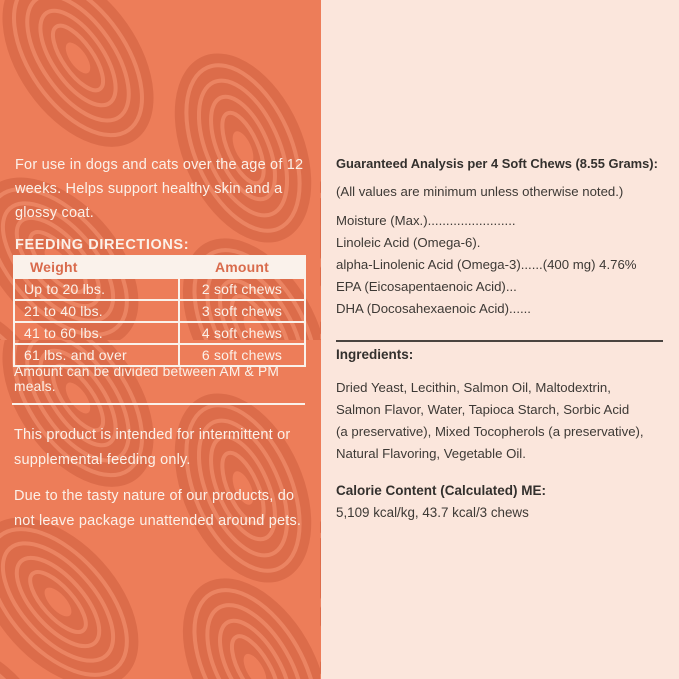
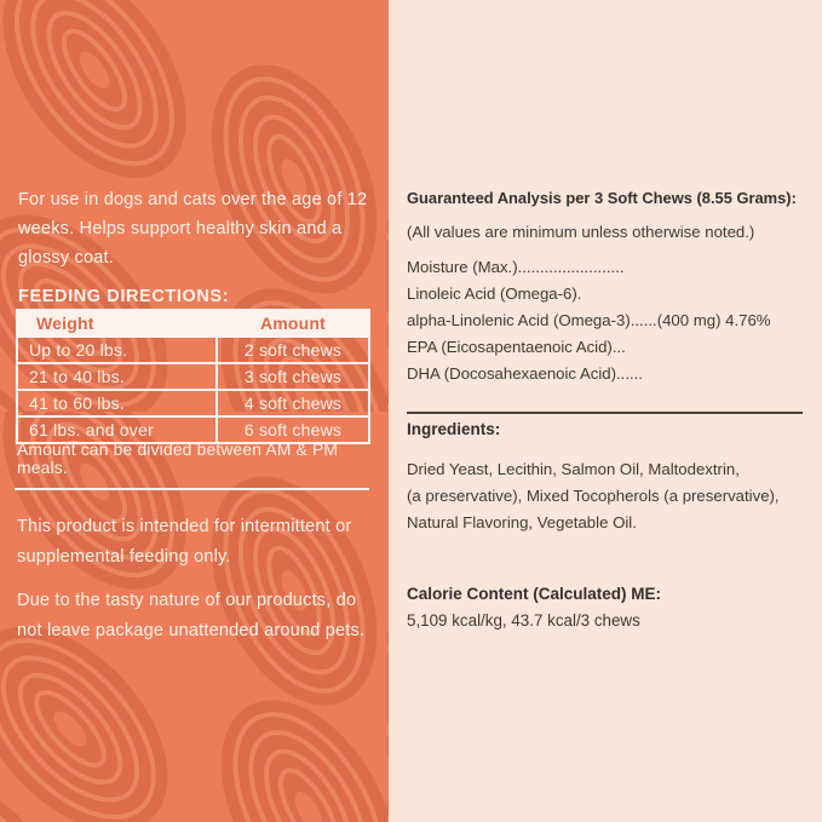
  For use in dogs and cats over the age of 12
  weeks. Helps support healthy skin and a
  glossy coat.
  FEEDING DIRECTIONS:
  Weight	Amount
  Up to 20 lbs.	2 soft chews
  21 to 40 lbs.	3 soft chews
  41 to 60 lbs.	4 soft chews
  61 lbs. and over	6 soft chews
  Amount can be divided between AM & PM meals.
  This product is intended for intermittent or
  supplemental feeding only.
  Due to the tasty nature of our products, do
  not leave package unattended around pets.
- Guaranteed Analysis per 4 Soft Chews (8.55 Grams):
+ Guaranteed Analysis per 3 Soft Chews (8.55 Grams):
  (All values are minimum unless otherwise noted.)
  Moisture (Max.)........................
  Linoleic Acid (Omega-6).
  alpha-Linolenic Acid (Omega-3)......(400 mg) 4.76%
  EPA (Eicosapentaenoic Acid)...
  DHA (Docosahexaenoic Acid)......
  Ingredients:
  Dried Yeast, Lecithin, Salmon Oil, Maltodextrin,
- Salmon Flavor, Water, Tapioca Starch, Sorbic Acid
  (a preservative), Mixed Tocopherols (a preservative),
  Natural Flavoring, Vegetable Oil.
  Calorie Content (Calculated) ME:
  5,109 kcal/kg, 43.7 kcal/3 chews
